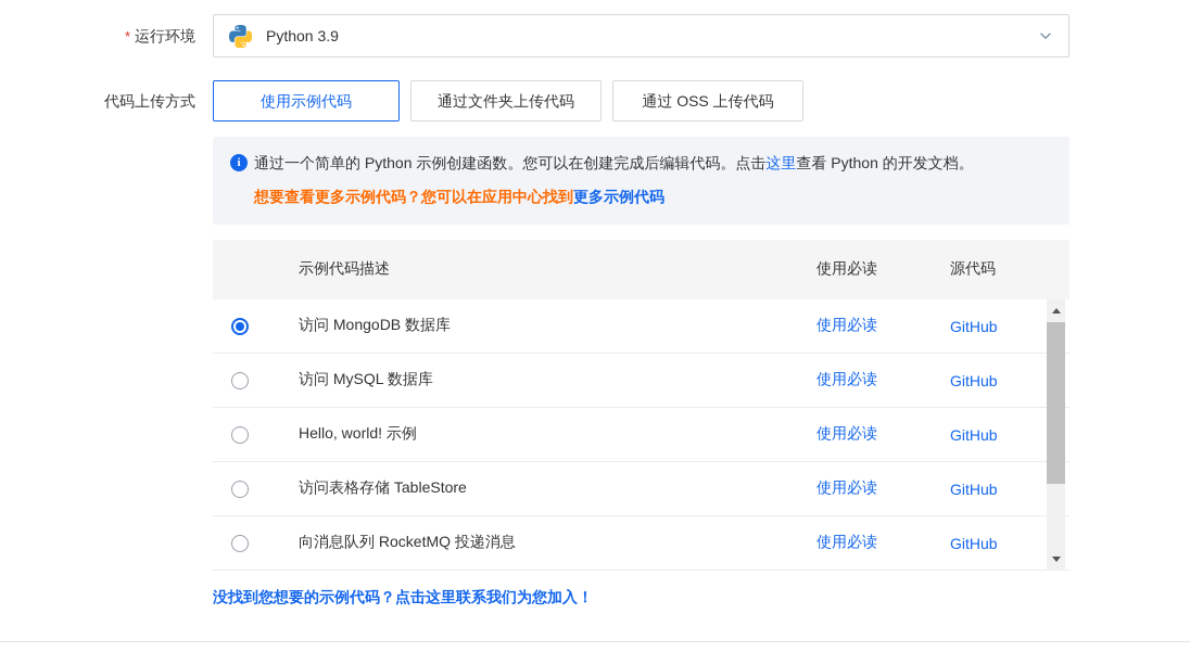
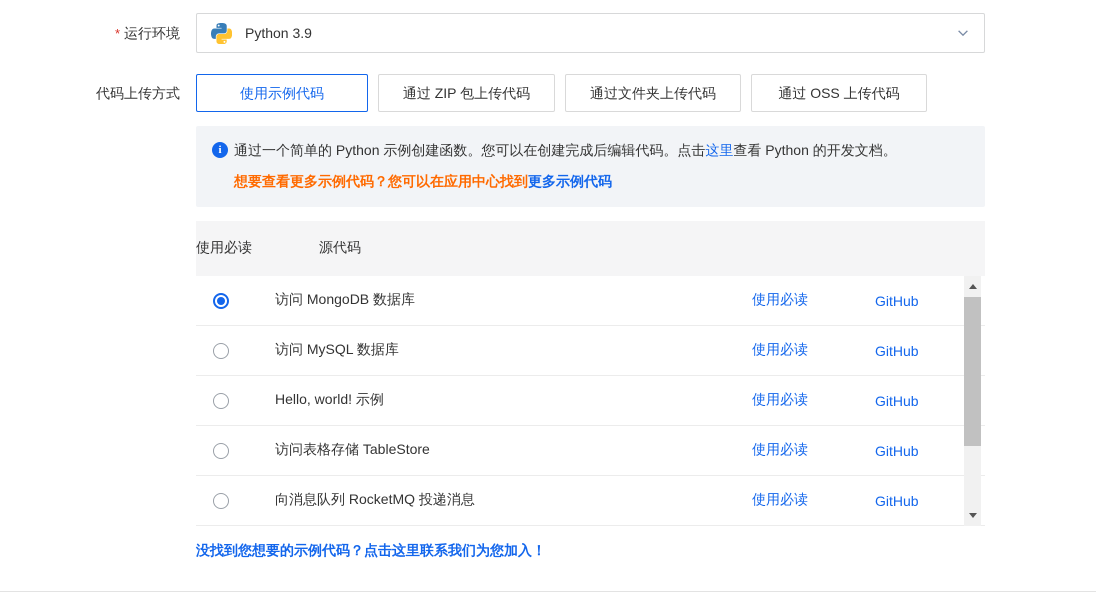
  * 运行环境
  Python 3.9
  代码上传方式
  使用示例代码
+ 通过 ZIP 包上传代码
  通过文件夹上传代码
  通过 OSS 上传代码
  i
  通过一个简单的 Python 示例创建函数。您可以在创建完成后编辑代码。点击这里查看 Python 的开发文档。
  想要查看更多示例代码？您可以在应用中心找到更多示例代码
- 示例代码描述
  使用必读
  源代码
  访问 MongoDB 数据库
  使用必读
  GitHub
  访问 MySQL 数据库
  使用必读
  GitHub
  Hello, world! 示例
  使用必读
  GitHub
  访问表格存储 TableStore
  使用必读
  GitHub
  向消息队列 RocketMQ 投递消息
  使用必读
  GitHub
  没找到您想要的示例代码？点击这里联系我们为您加入！
